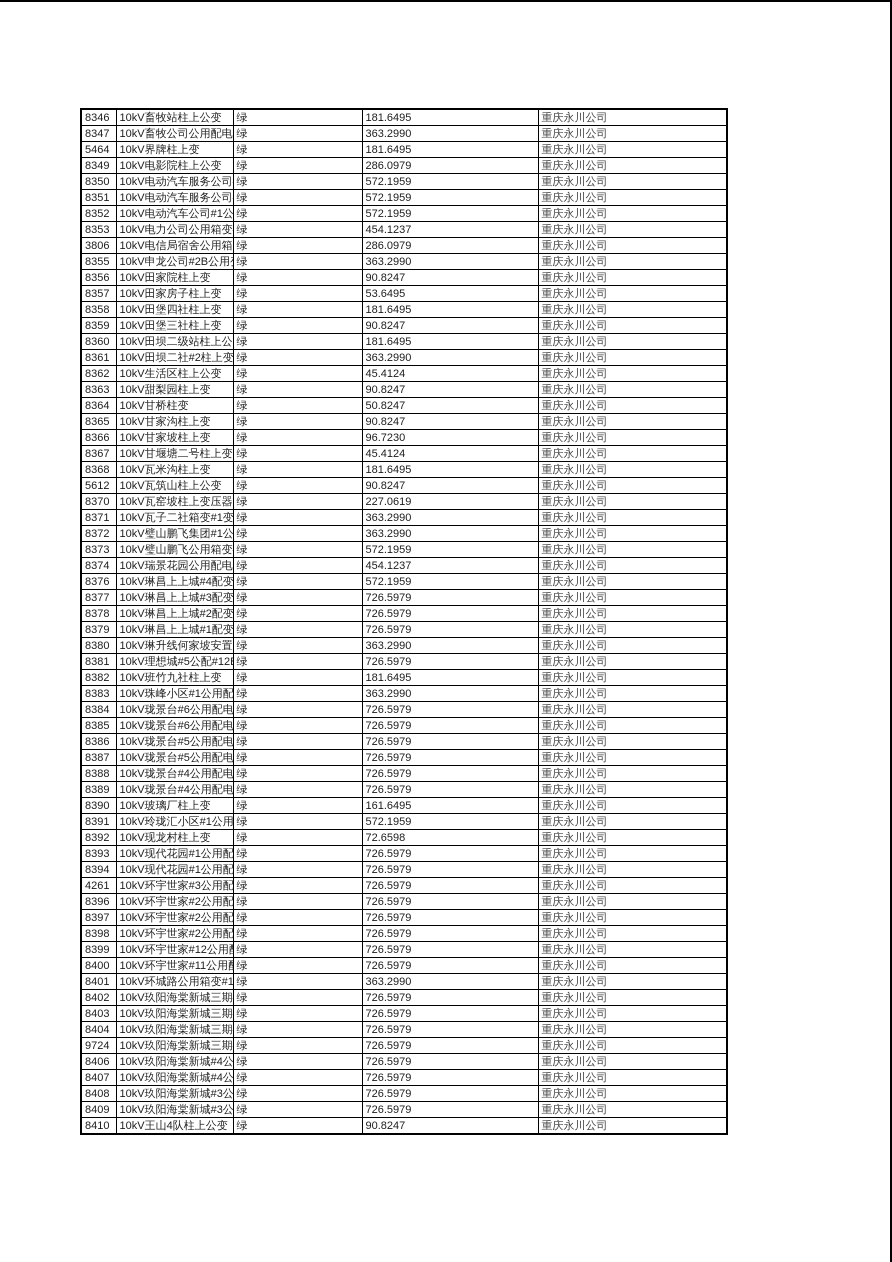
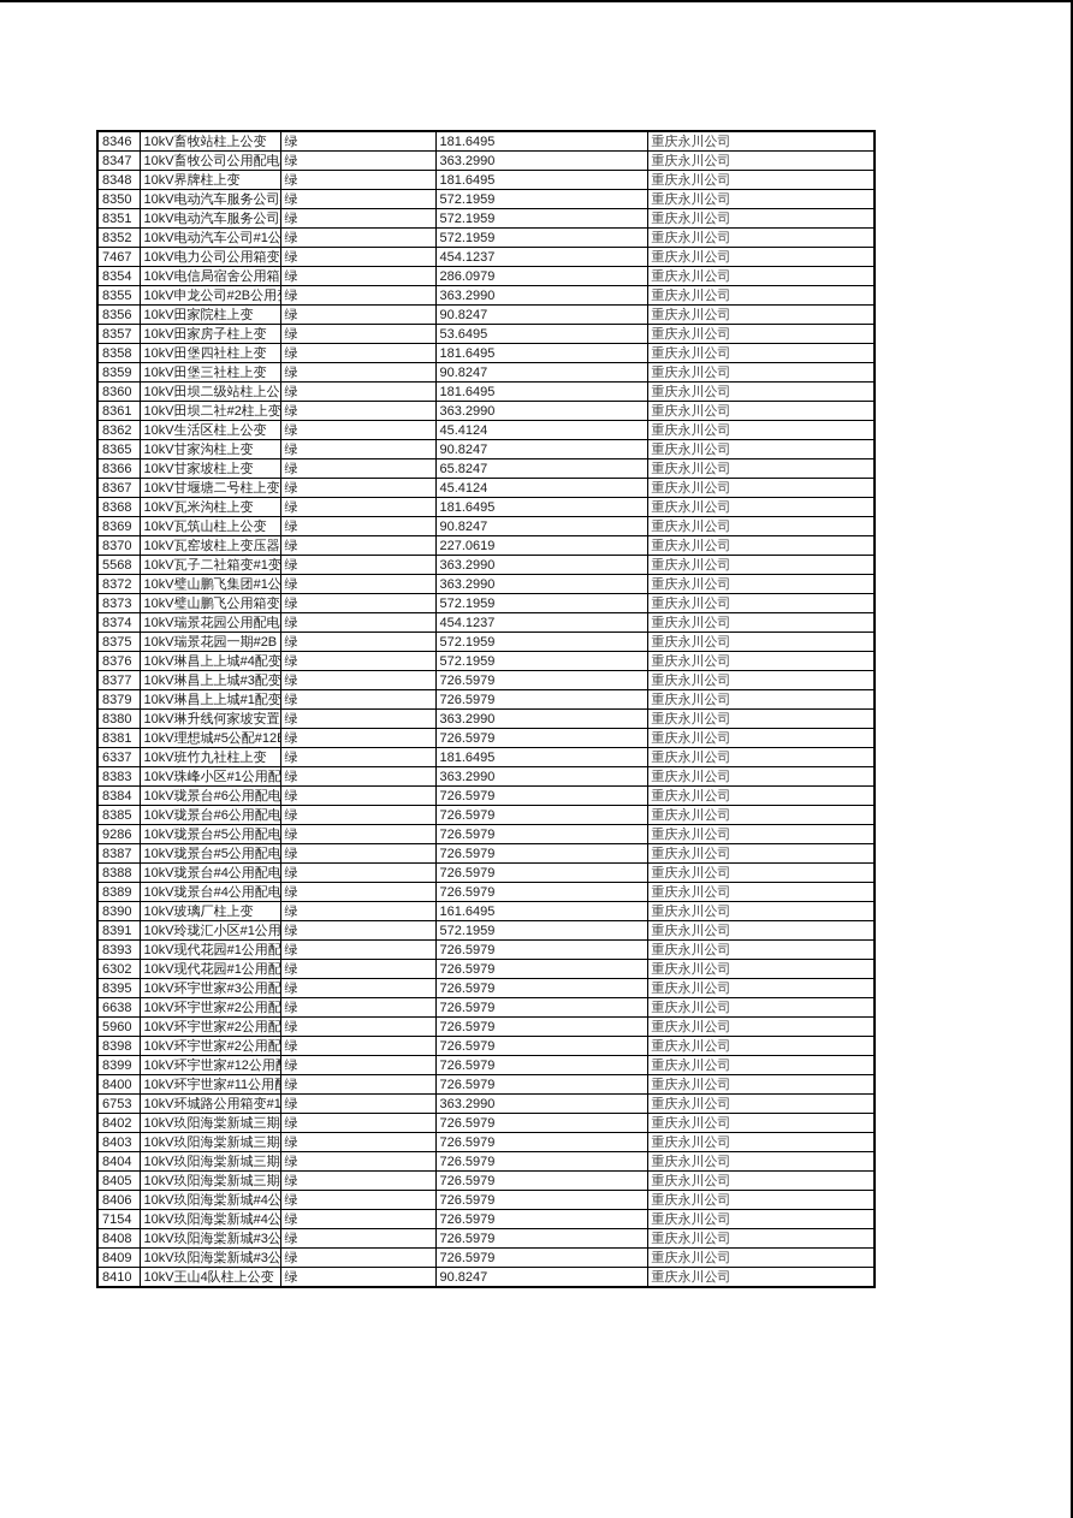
  8346	10kV畜牧站柱上公变	绿	181.6495	重庆永川公司
  8347	10kV畜牧公司公用配电	绿	363.2990	重庆永川公司
- 5464	10kV界牌柱上变	绿	181.6495	重庆永川公司
+ 8348	10kV界牌柱上变	绿	181.6495	重庆永川公司
- 8349	10kV电影院柱上公变	绿	286.0979	重庆永川公司
  8350	10kV电动汽车服务公司	绿	572.1959	重庆永川公司
  8351	10kV电动汽车服务公司	绿	572.1959	重庆永川公司
  8352	10kV电动汽车公司#1公	绿	572.1959	重庆永川公司
- 8353	10kV电力公司公用箱变	绿	454.1237	重庆永川公司
+ 7467	10kV电力公司公用箱变	绿	454.1237	重庆永川公司
- 3806	10kV电信局宿舍公用箱	绿	286.0979	重庆永川公司
+ 8354	10kV电信局宿舍公用箱	绿	286.0979	重庆永川公司
  8355	10kV申龙公司#2B公用	绿	363.2990	重庆永川公司
  8356	10kV田家院柱上变	绿	90.8247	重庆永川公司
  8357	10kV田家房子柱上变	绿	53.6495	重庆永川公司
  8358	10kV田堡四社柱上变	绿	181.6495	重庆永川公司
  8359	10kV田堡三社柱上变	绿	90.8247	重庆永川公司
  8360	10kV田坝二级站柱上公	绿	181.6495	重庆永川公司
  8361	10kV田坝二社#2柱上变	绿	363.2990	重庆永川公司
  8362	10kV生活区柱上公变	绿	45.4124	重庆永川公司
- 8363	10kV甜梨园柱上变	绿	90.8247	重庆永川公司
- 8364	10kV甘桥柱变	绿	50.8247	重庆永川公司
  8365	10kV甘家沟柱上变	绿	90.8247	重庆永川公司
- 8366	10kV甘家坡柱上变	绿	96.7230	重庆永川公司
+ 8366	10kV甘家坡柱上变	绿	65.8247	重庆永川公司
  8367	10kV甘堰塘二号柱上变	绿	45.4124	重庆永川公司
  8368	10kV瓦米沟柱上变	绿	181.6495	重庆永川公司
- 5612	10kV瓦筑山柱上公变	绿	90.8247	重庆永川公司
+ 8369	10kV瓦筑山柱上公变	绿	90.8247	重庆永川公司
  8370	10kV瓦窑坡柱上变压器	绿	227.0619	重庆永川公司
- 8371	10kV瓦子二社箱变#1变	绿	363.2990	重庆永川公司
+ 5568	10kV瓦子二社箱变#1变	绿	363.2990	重庆永川公司
  8372	10kV璧山鹏飞集团#1公	绿	363.2990	重庆永川公司
  8373	10kV璧山鹏飞公用箱变	绿	572.1959	重庆永川公司
  8374	10kV瑞景花园公用配电	绿	454.1237	重庆永川公司
+ 8375	10kV瑞景花园一期#2B	绿	572.1959	重庆永川公司
  8376	10kV琳昌上上城#4配变	绿	572.1959	重庆永川公司
  8377	10kV琳昌上上城#3配变	绿	726.5979	重庆永川公司
- 8378	10kV琳昌上上城#2配变	绿	726.5979	重庆永川公司
  8379	10kV琳昌上上城#1配变	绿	726.5979	重庆永川公司
  8380	10kV琳升线何家坡安置	绿	363.2990	重庆永川公司
  8381	10kV理想城#5公配#12	绿	726.5979	重庆永川公司
- 8382	10kV班竹九社柱上变	绿	181.6495	重庆永川公司
+ 6337	10kV班竹九社柱上变	绿	181.6495	重庆永川公司
  8383	10kV珠峰小区#1公用配	绿	363.2990	重庆永川公司
  8384	10kV珑景台#6公用配电	绿	726.5979	重庆永川公司
  8385	10kV珑景台#6公用配电	绿	726.5979	重庆永川公司
- 8386	10kV珑景台#5公用配电	绿	726.5979	重庆永川公司
+ 9286	10kV珑景台#5公用配电	绿	726.5979	重庆永川公司
  8387	10kV珑景台#5公用配电	绿	726.5979	重庆永川公司
  8388	10kV珑景台#4公用配电	绿	726.5979	重庆永川公司
  8389	10kV珑景台#4公用配电	绿	726.5979	重庆永川公司
  8390	10kV玻璃厂柱上变	绿	161.6495	重庆永川公司
  8391	10kV玲珑汇小区#1公用	绿	572.1959	重庆永川公司
- 8392	10kV现龙村柱上变	绿	72.6598	重庆永川公司
  8393	10kV现代花园#1公用配	绿	726.5979	重庆永川公司
- 8394	10kV现代花园#1公用配	绿	726.5979	重庆永川公司
+ 6302	10kV现代花园#1公用配	绿	726.5979	重庆永川公司
- 4261	10kV环宇世家#3公用配	绿	726.5979	重庆永川公司
+ 8395	10kV环宇世家#3公用配	绿	726.5979	重庆永川公司
- 8396	10kV环宇世家#2公用配	绿	726.5979	重庆永川公司
+ 6638	10kV环宇世家#2公用配	绿	726.5979	重庆永川公司
- 8397	10kV环宇世家#2公用配	绿	726.5979	重庆永川公司
+ 5960	10kV环宇世家#2公用配	绿	726.5979	重庆永川公司
  8398	10kV环宇世家#2公用配	绿	726.5979	重庆永川公司
  8399	10kV环宇世家#12公用	绿	726.5979	重庆永川公司
  8400	10kV环宇世家#11公用	绿	726.5979	重庆永川公司
- 8401	10kV环城路公用箱变#1	绿	363.2990	重庆永川公司
+ 6753	10kV环城路公用箱变#1	绿	363.2990	重庆永川公司
  8402	10kV玖阳海棠新城三期	绿	726.5979	重庆永川公司
  8403	10kV玖阳海棠新城三期	绿	726.5979	重庆永川公司
  8404	10kV玖阳海棠新城三期	绿	726.5979	重庆永川公司
- 9724	10kV玖阳海棠新城三期	绿	726.5979	重庆永川公司
+ 8405	10kV玖阳海棠新城三期	绿	726.5979	重庆永川公司
  8406	10kV玖阳海棠新城#4公	绿	726.5979	重庆永川公司
- 8407	10kV玖阳海棠新城#4公	绿	726.5979	重庆永川公司
+ 7154	10kV玖阳海棠新城#4公	绿	726.5979	重庆永川公司
  8408	10kV玖阳海棠新城#3公	绿	726.5979	重庆永川公司
  8409	10kV玖阳海棠新城#3公	绿	726.5979	重庆永川公司
  8410	10kV王山4队柱上公变	绿	90.8247	重庆永川公司
